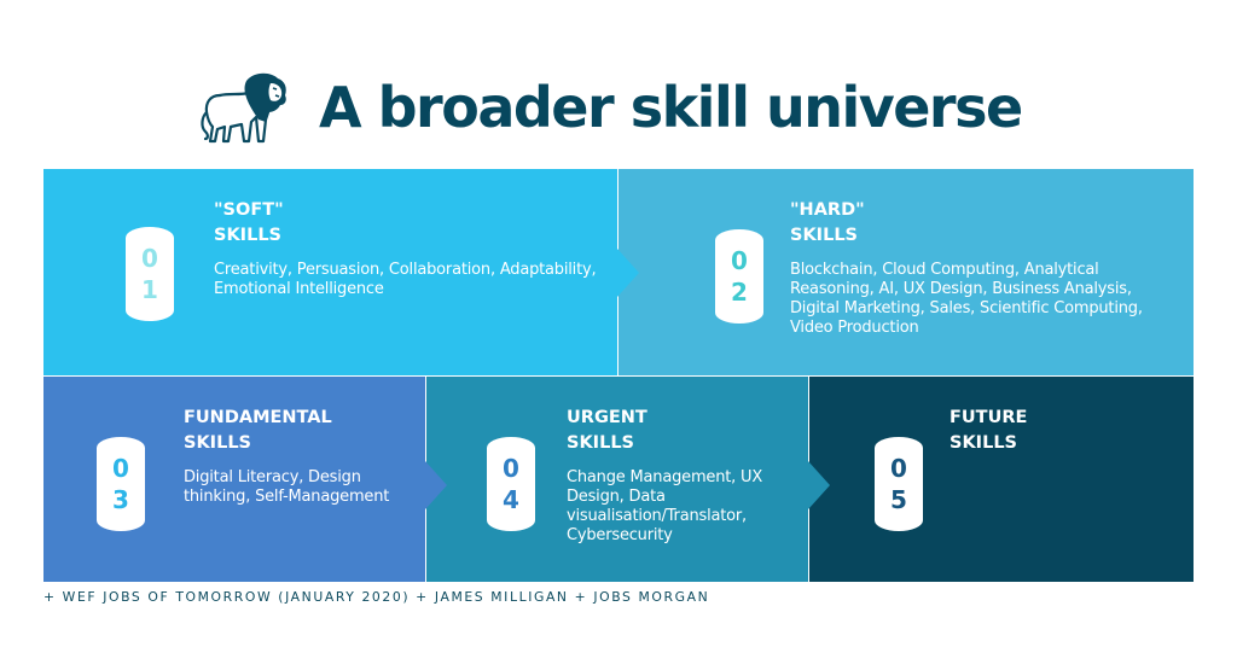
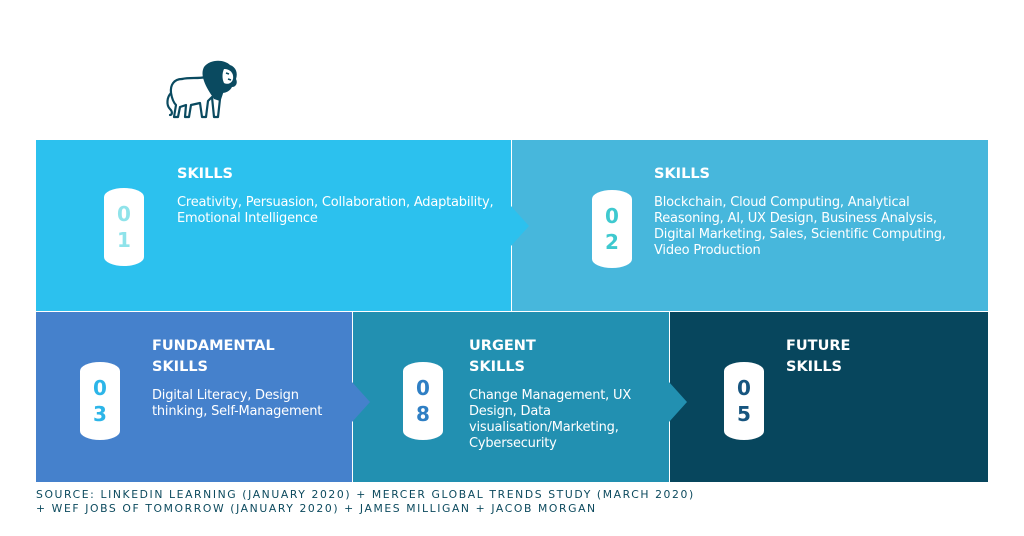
- A broader skill universe
  0
  1
- "SOFT"
  SKILLS
  Creativity, Persuasion, Collaboration, Adaptability, Emotional Intelligence
  0
  2
- "HARD"
  SKILLS
  Blockchain, Cloud Computing, Analytical Reasoning, AI, UX Design, Business Analysis, Digital Marketing, Sales, Scientific Computing, Video Production
  0
  3
  FUNDAMENTAL
  SKILLS
  Digital Literacy, Design thinking, Self-Management
  0
- 4
+ 8
  URGENT
  SKILLS
- Change Management, UX Design, Data visualisation/Translator, Cybersecurity
+ Change Management, UX Design, Data visualisation/Marketing, Cybersecurity
  0
  5
  FUTURE
  SKILLS
+ SOURCE: LINKEDIN LEARNING (JANUARY 2020) + MERCER GLOBAL TRENDS STUDY (MARCH 2020)
- + WEF JOBS OF TOMORROW (JANUARY 2020) + JAMES MILLIGAN + JOBS MORGAN
+ + WEF JOBS OF TOMORROW (JANUARY 2020) + JAMES MILLIGAN + JACOB MORGAN
